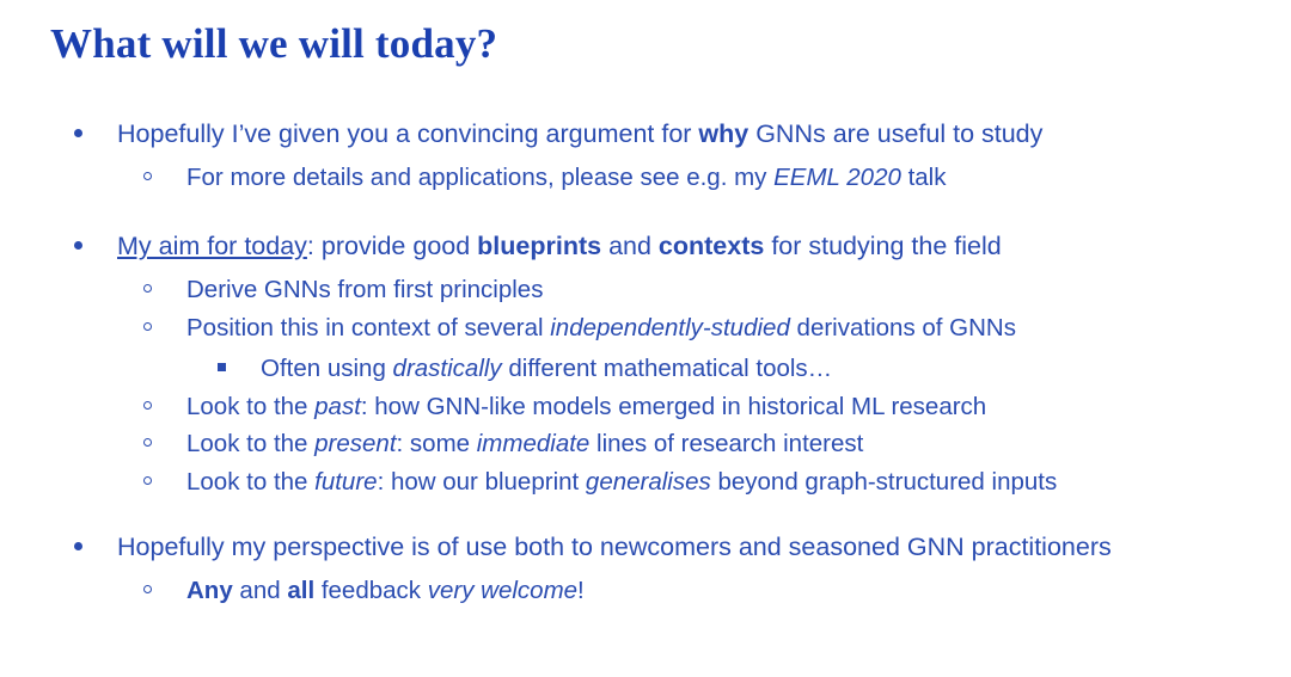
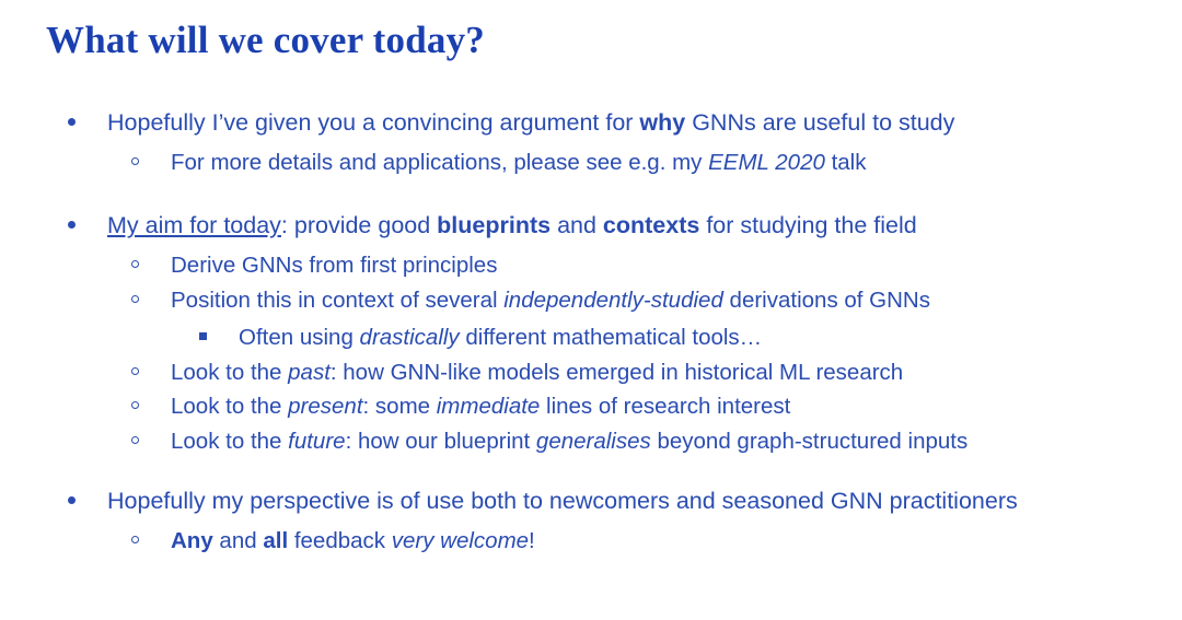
- What will we will today?
+ What will we cover today?
  Hopefully I’ve given you a convincing argument for why GNNs are useful to study
  For more details and applications, please see e.g. my EEML 2020 talk
  My aim for today: provide good blueprints and contexts for studying the field
  Derive GNNs from first principles
  Position this in context of several independently-studied derivations of GNNs
  Often using drastically different mathematical tools…
  Look to the past: how GNN-like models emerged in historical ML research
  Look to the present: some immediate lines of research interest
  Look to the future: how our blueprint generalises beyond graph-structured inputs
  Hopefully my perspective is of use both to newcomers and seasoned GNN practitioners
  Any and all feedback very welcome!
